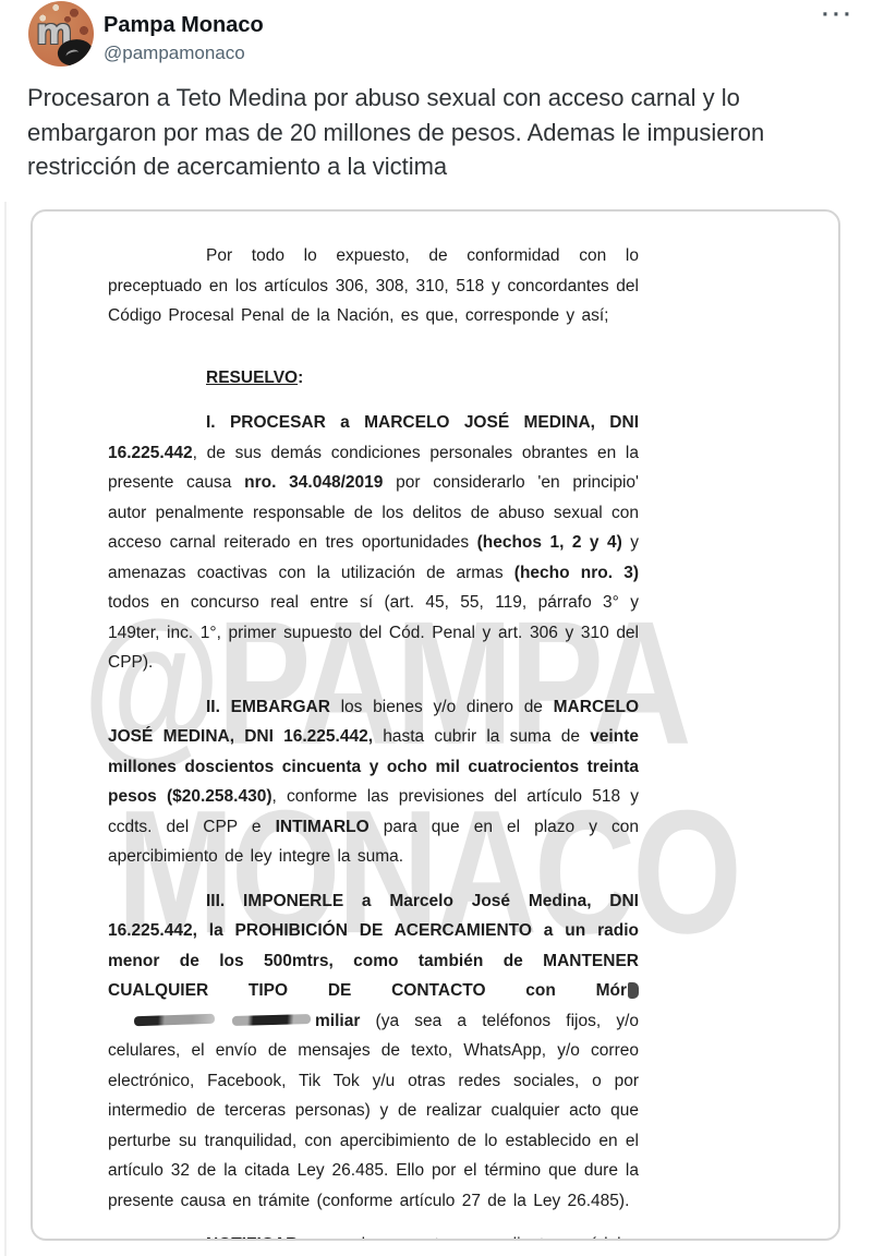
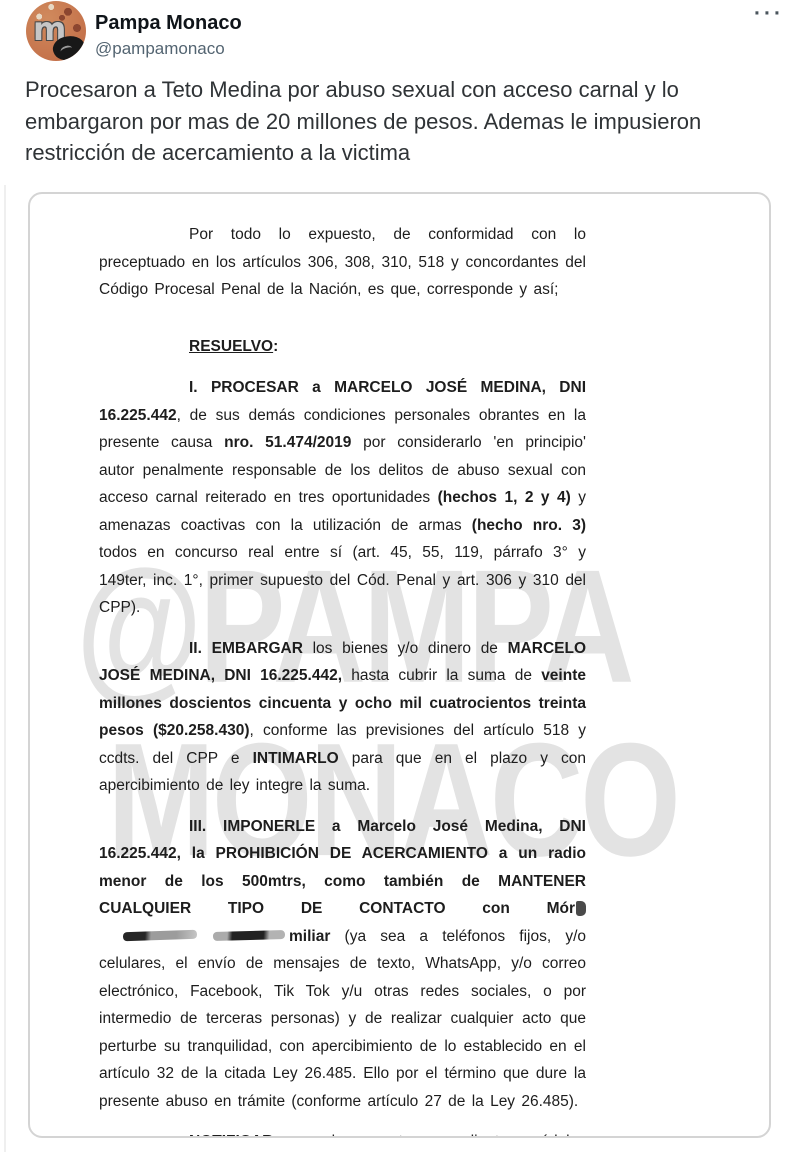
  m
  Pampa Monaco
  @pampamonaco
  ···
  Procesaron a Teto Medina por abuso sexual con acceso carnal y lo embargaron por mas de 20 millones de pesos. Ademas le impusieron restricción de acercamiento a la victima
  @PAMPA
  MONACO
  Por todo lo expuesto, de conformidad con lo preceptuado en los artículos 306, 308, 310, 518 y concordantes del Código Procesal Penal de la Nación, es que, corresponde y así;
  RESUELVO:
- I. PROCESAR a MARCELO JOSÉ MEDINA, DNI 16.225.442, de sus demás condiciones personales obrantes en la presente causa nro. 34.048/2019 por considerarlo 'en principio' autor penalmente responsable de los delitos de abuso sexual con acceso carnal reiterado en tres oportunidades (hechos 1, 2 y 4) y amenazas coactivas con la utilización de armas (hecho nro. 3) todos en concurso real entre sí (art. 45, 55, 119, párrafo 3° y 149ter, inc. 1°, primer supuesto del Cód. Penal y art. 306 y 310 del CPP).
+ I. PROCESAR a MARCELO JOSÉ MEDINA, DNI 16.225.442, de sus demás condiciones personales obrantes en la presente causa nro. 51.474/2019 por considerarlo 'en principio' autor penalmente responsable de los delitos de abuso sexual con acceso carnal reiterado en tres oportunidades (hechos 1, 2 y 4) y amenazas coactivas con la utilización de armas (hecho nro. 3) todos en concurso real entre sí (art. 45, 55, 119, párrafo 3° y 149ter, inc. 1°, primer supuesto del Cód. Penal y art. 306 y 310 del CPP).
  II. EMBARGAR los bienes y/o dinero de MARCELO JOSÉ MEDINA, DNI 16.225.442, hasta cubrir la suma de veinte millones doscientos cincuenta y ocho mil cuatrocientos treinta pesos ($20.258.430), conforme las previsiones del artículo 518 y ccdts. del CPP e INTIMARLO para que en el plazo y con apercibimiento de ley integre la suma.
- III. IMPONERLE a Marcelo José Medina, DNI 16.225.442, la PROHIBICIÓN DE ACERCAMIENTO a un radio menor de los 500mtrs, como también de MANTENER CUALQUIER TIPO DE CONTACTO con Mórmiliar (ya sea a teléfonos fijos, y/o celulares, el envío de mensajes de texto, WhatsApp, y/o correo electrónico, Facebook, Tik Tok y/u otras redes sociales, o por intermedio de terceras personas) y de realizar cualquier acto que perturbe su tranquilidad, con apercibimiento de lo establecido en el artículo 32 de la citada Ley 26.485. Ello por el término que dure la presente causa en trámite (conforme artículo 27 de la Ley 26.485).
+ III. IMPONERLE a Marcelo José Medina, DNI 16.225.442, la PROHIBICIÓN DE ACERCAMIENTO a un radio menor de los 500mtrs, como también de MANTENER CUALQUIER TIPO DE CONTACTO con Mórmiliar (ya sea a teléfonos fijos, y/o celulares, el envío de mensajes de texto, WhatsApp, y/o correo electrónico, Facebook, Tik Tok y/u otras redes sociales, o por intermedio de terceras personas) y de realizar cualquier acto que perturbe su tranquilidad, con apercibimiento de lo establecido en el artículo 32 de la citada Ley 26.485. Ello por el término que dure la presente abuso en trámite (conforme artículo 27 de la Ley 26.485).
